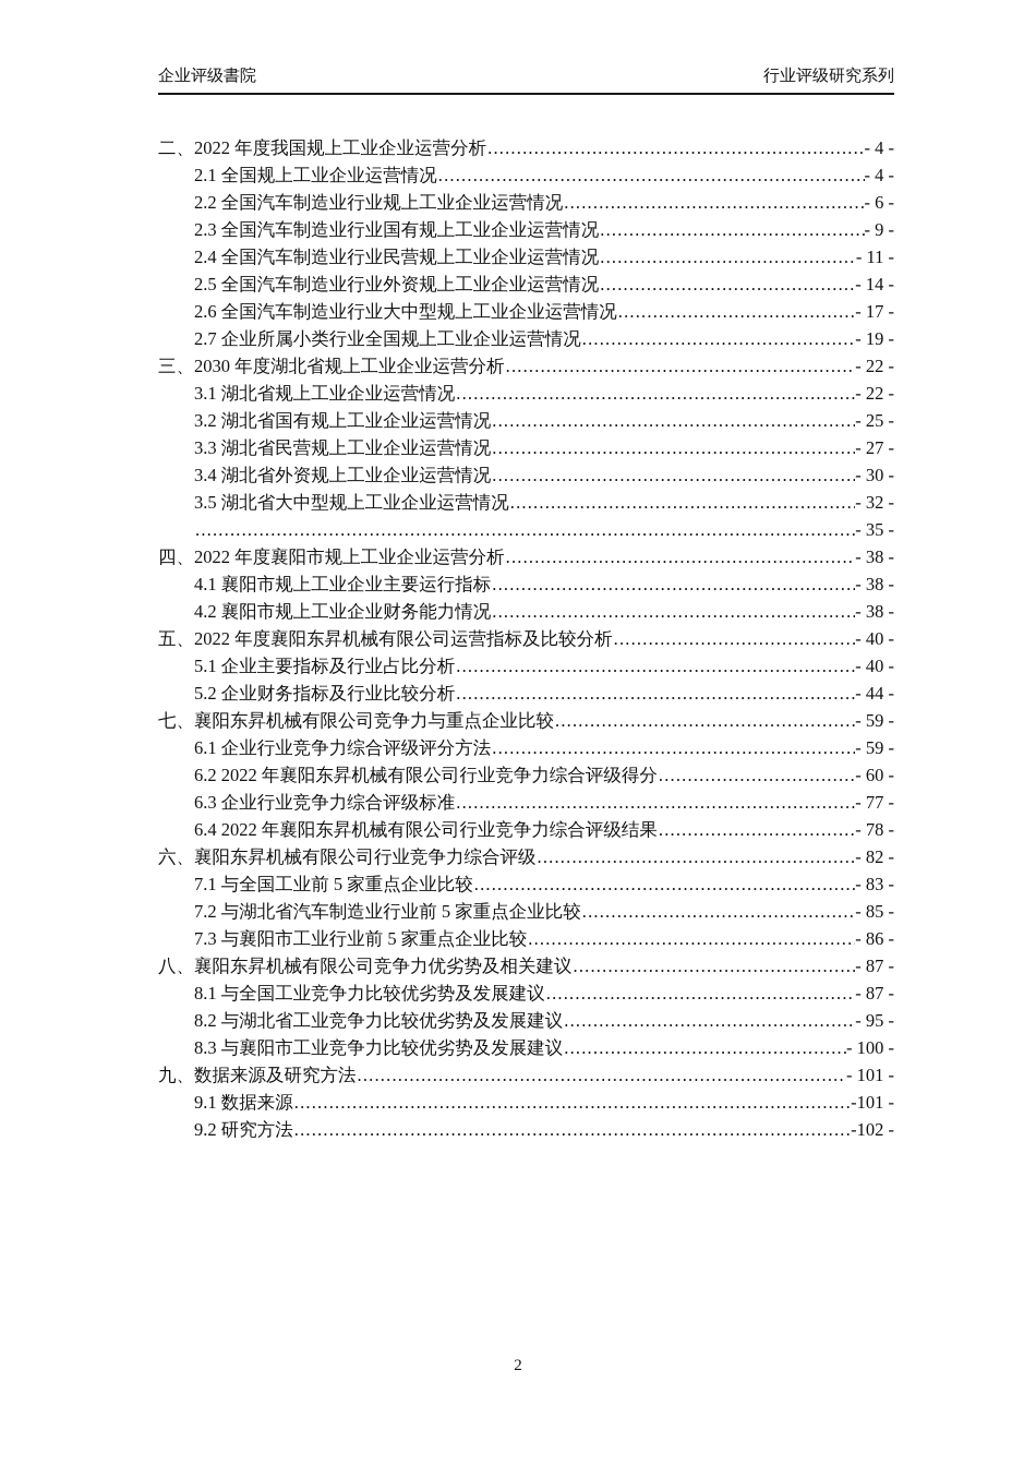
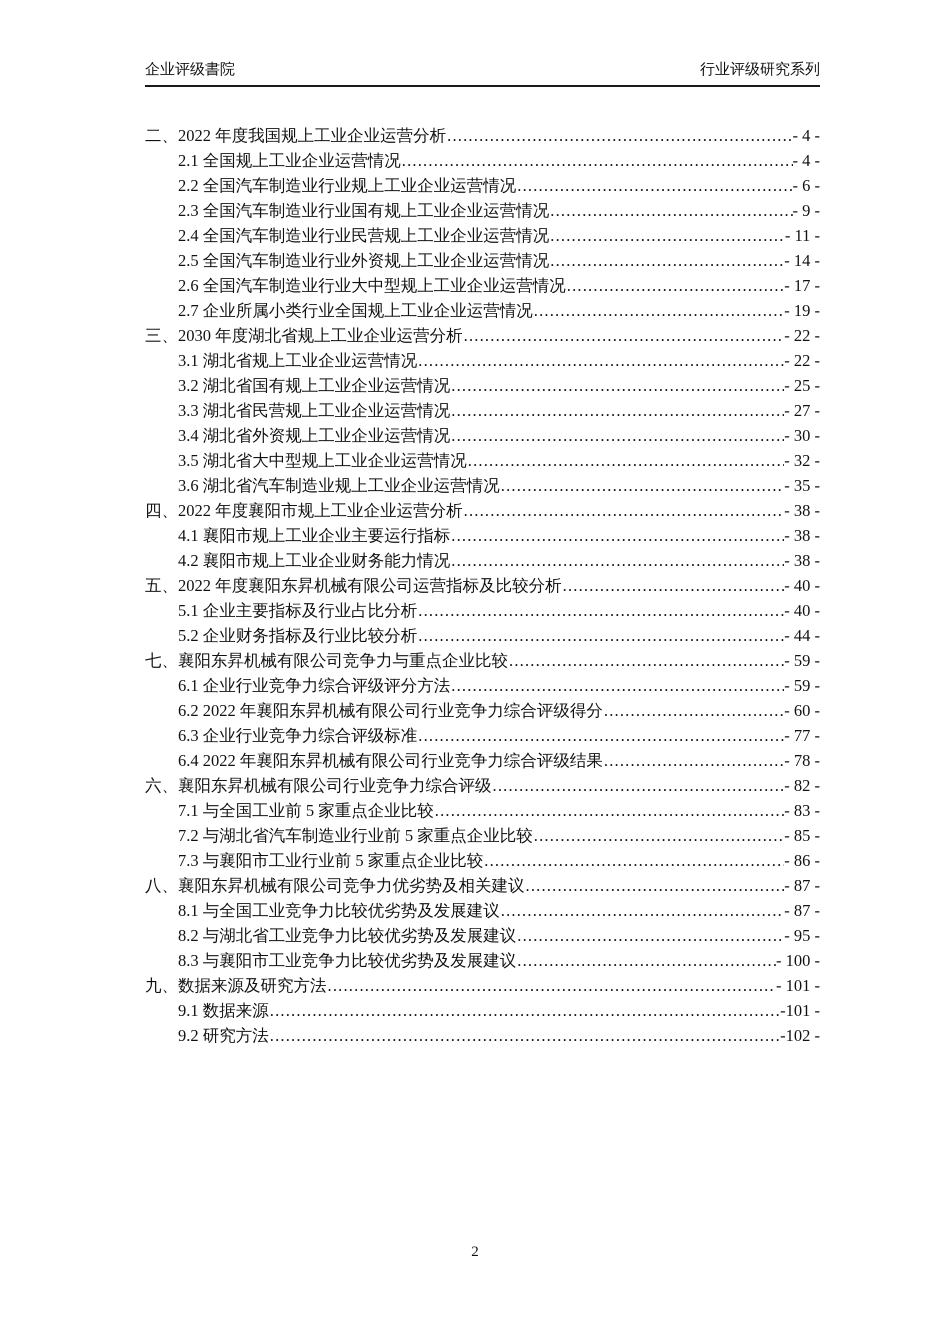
  企业评级書院
  行业评级研究系列
  二、2022 年度我国规上工业企业运营分析
  - 4 -
  2.1 全国规上工业企业运营情况
  - 4 -
  2.2 全国汽车制造业行业规上工业企业运营情况
  - 6 -
  2.3 全国汽车制造业行业国有规上工业企业运营情况
  - 9 -
  2.4 全国汽车制造业行业民营规上工业企业运营情况
  - 11 -
  2.5 全国汽车制造业行业外资规上工业企业运营情况
  - 14 -
  2.6 全国汽车制造业行业大中型规上工业企业运营情况
  - 17 -
  2.7 企业所属小类行业全国规上工业企业运营情况
  - 19 -
  三、2030 年度湖北省规上工业企业运营分析
  - 22 -
  3.1 湖北省规上工业企业运营情况
  - 22 -
  3.2 湖北省国有规上工业企业运营情况
  - 25 -
  3.3 湖北省民营规上工业企业运营情况
  - 27 -
  3.4 湖北省外资规上工业企业运营情况
  - 30 -
  3.5 湖北省大中型规上工业企业运营情况
  - 32 -
+ 3.6 湖北省汽车制造业规上工业企业运营情况
  - 35 -
  四、2022 年度襄阳市规上工业企业运营分析
  - 38 -
  4.1 襄阳市规上工业企业主要运行指标
  - 38 -
  4.2 襄阳市规上工业企业财务能力情况
  - 38 -
  五、2022 年度襄阳东昇机械有限公司运营指标及比较分析
  - 40 -
  5.1 企业主要指标及行业占比分析
  - 40 -
  5.2 企业财务指标及行业比较分析
  - 44 -
  七、襄阳东昇机械有限公司竞争力与重点企业比较
  - 59 -
  6.1 企业行业竞争力综合评级评分方法
  - 59 -
  6.2 2022 年襄阳东昇机械有限公司行业竞争力综合评级得分
  - 60 -
  6.3 企业行业竞争力综合评级标准
  - 77 -
  6.4 2022 年襄阳东昇机械有限公司行业竞争力综合评级结果
  - 78 -
  六、襄阳东昇机械有限公司行业竞争力综合评级
  - 82 -
  7.1 与全国工业前 5 家重点企业比较
  - 83 -
  7.2 与湖北省汽车制造业行业前 5 家重点企业比较
  - 85 -
  7.3 与襄阳市工业行业前 5 家重点企业比较
  - 86 -
  八、襄阳东昇机械有限公司竞争力优劣势及相关建议
  - 87 -
  8.1 与全国工业竞争力比较优劣势及发展建议
  - 87 -
  8.2 与湖北省工业竞争力比较优劣势及发展建议
  - 95 -
  8.3 与襄阳市工业竞争力比较优劣势及发展建议
  - 100 -
  九、数据来源及研究方法
  - 101 -
  9.1 数据来源
  -101 -
  9.2 研究方法
  -102 -
  2
